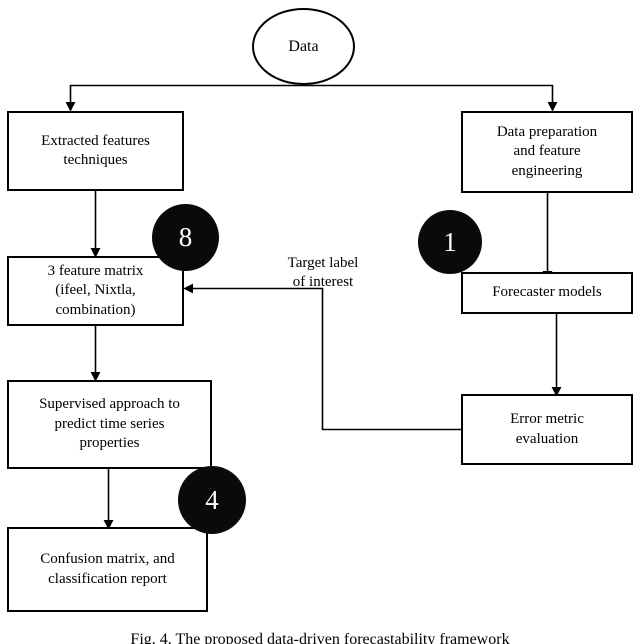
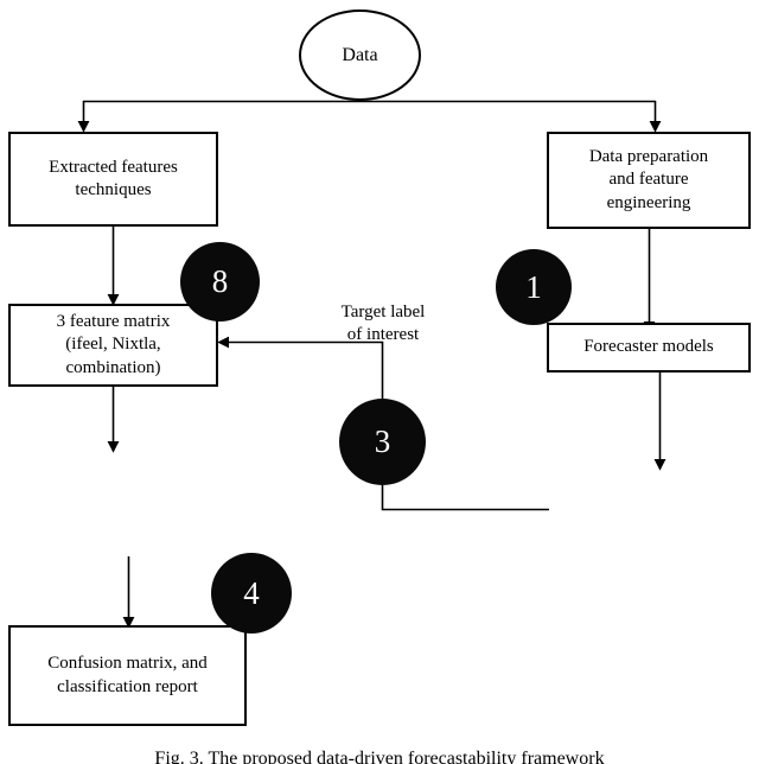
  Data
  Extracted features
  techniques
  3 feature matrix
  (ifeel, Nixtla,
  combination)
- Supervised approach to
- predict time series
- properties
  Confusion matrix, and
  classification report
  Data preparation
  and feature
  engineering
  Forecaster models
- Error metric
- evaluation
  Target label
  of interest
  1
  8
+ 3
  4
- Fig. 4. The proposed data-driven forecastability framework
+ Fig. 3. The proposed data-driven forecastability framework
